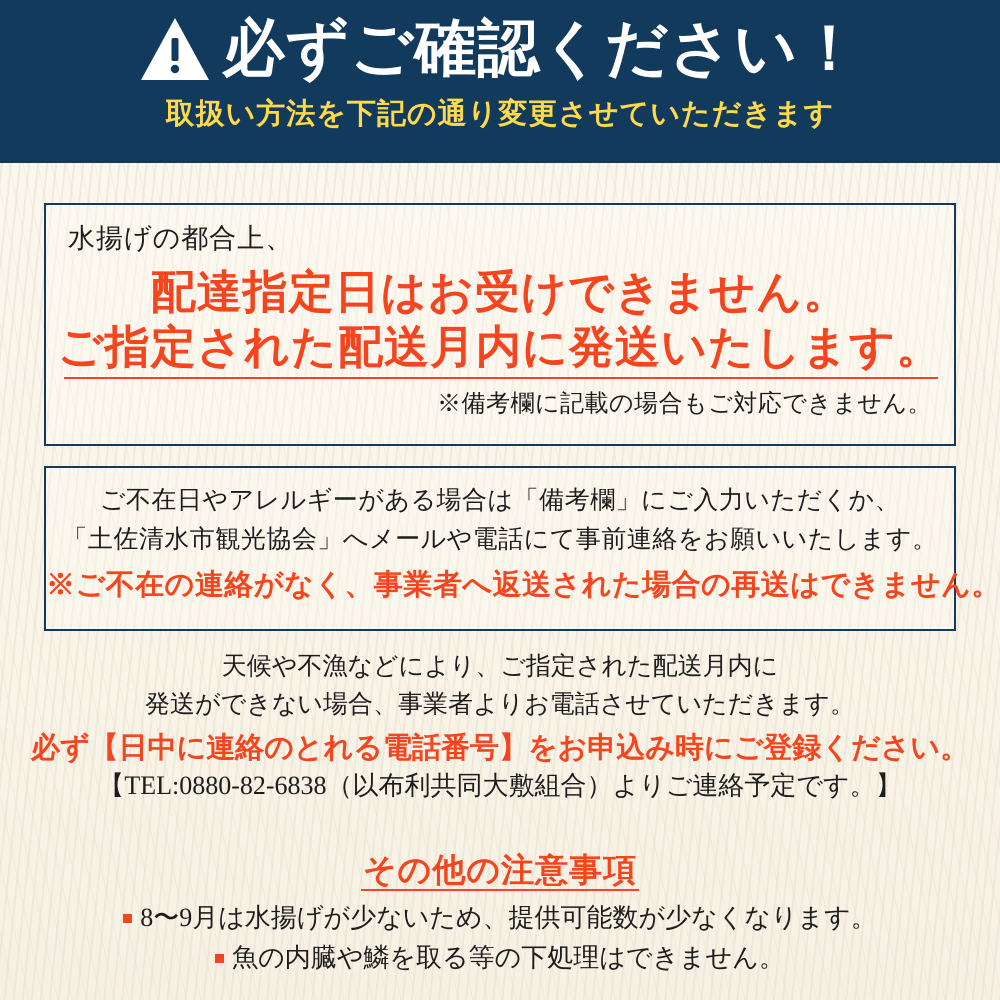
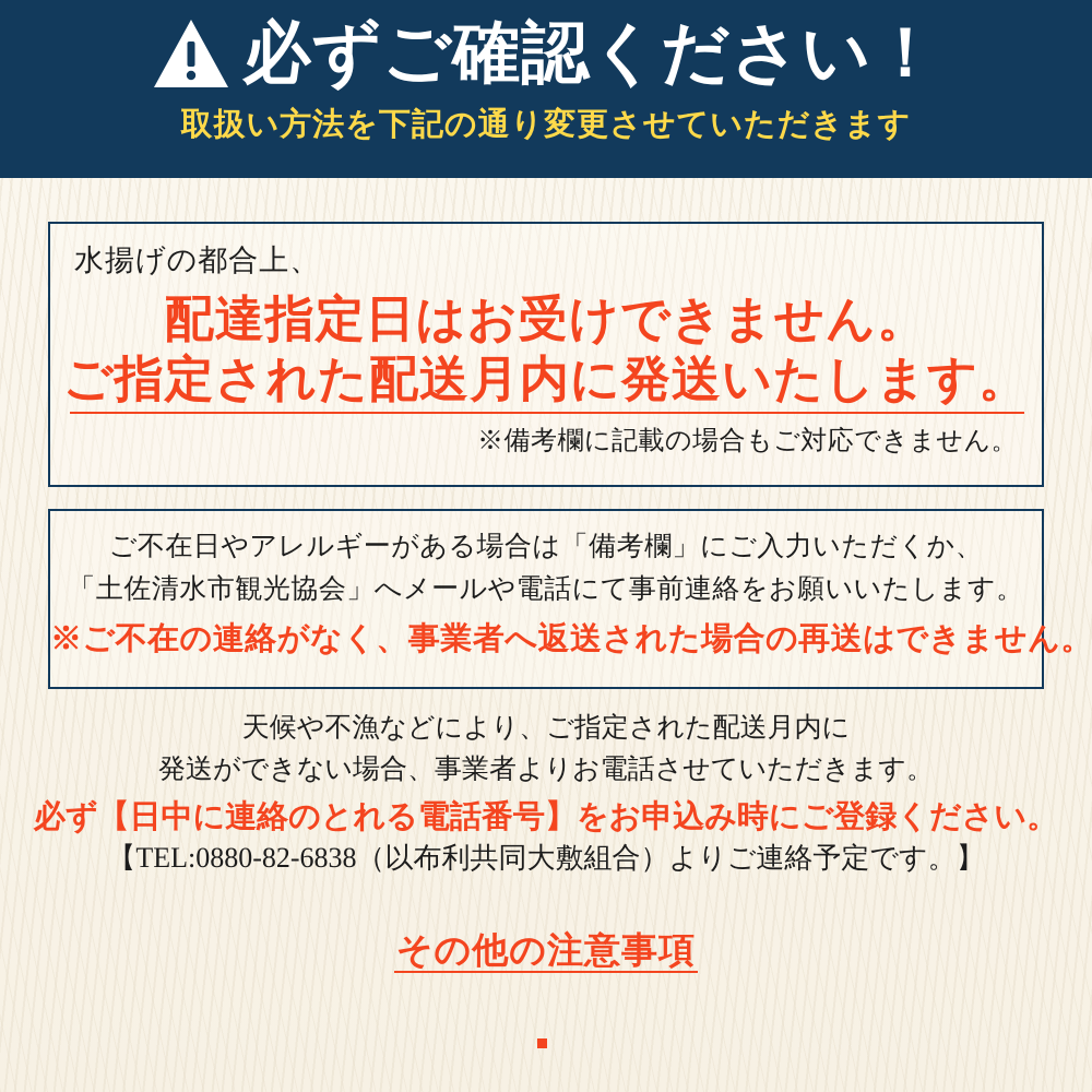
  必ずご確認ください！
  取扱い方法を下記の通り変更させていただきます
  水揚げの都合上、
  配達指定日はお受けできません。
  ご指定された配送月内に発送いたします。
  ※備考欄に記載の場合もご対応できません。
  ご不在日やアレルギーがある場合は「備考欄」にご入力いただくか、
  「土佐清水市観光協会」へメールや電話にて事前連絡をお願いいたします。
  ※ご不在の連絡がなく、事業者へ返送された場合の再送はできません。
  天候や不漁などにより、ご指定された配送月内に
  発送ができない場合、事業者よりお電話させていただきます。
  必ず【日中に連絡のとれる電話番号】をお申込み時にご登録ください。
  【TEL:0880-82-6838（以布利共同大敷組合）よりご連絡予定です。】
  その他の注意事項
- 8〜9月は水揚げが少ないため、提供可能数が少なくなります。
- 魚の内臓や鱗を取る等の下処理はできません。
